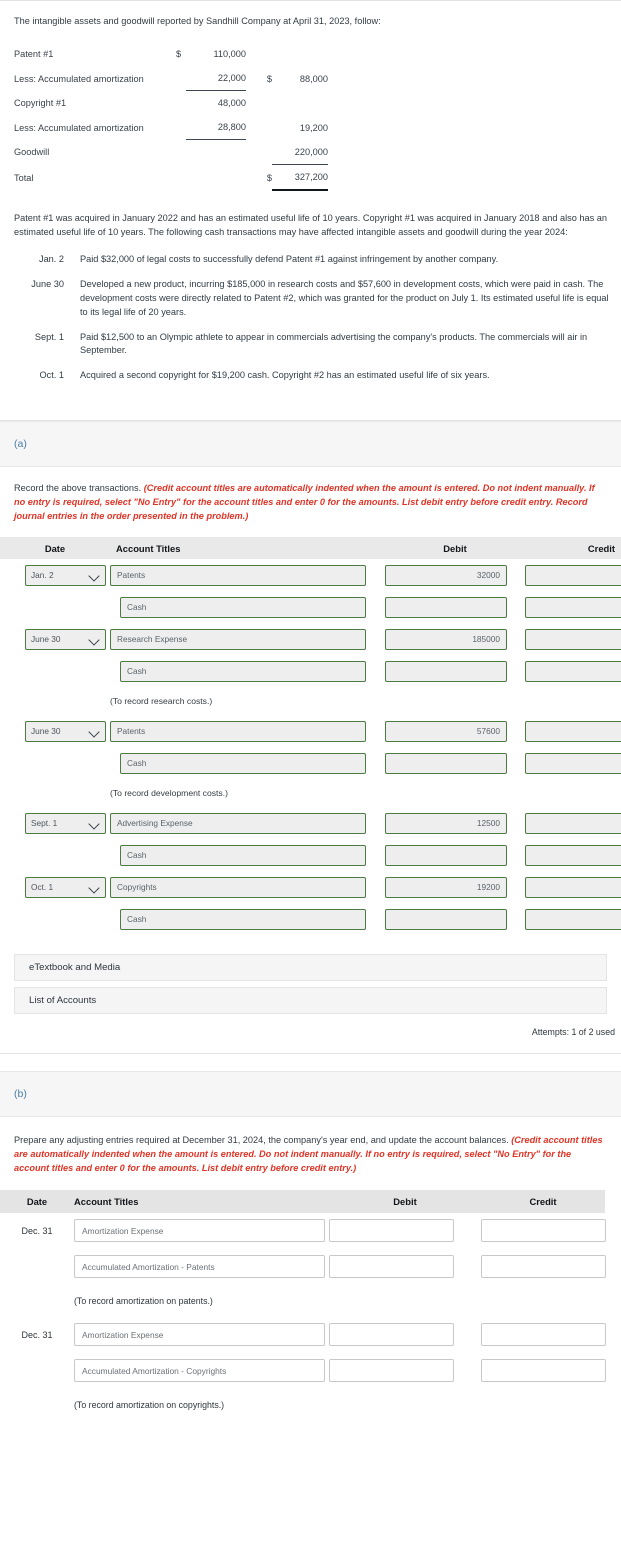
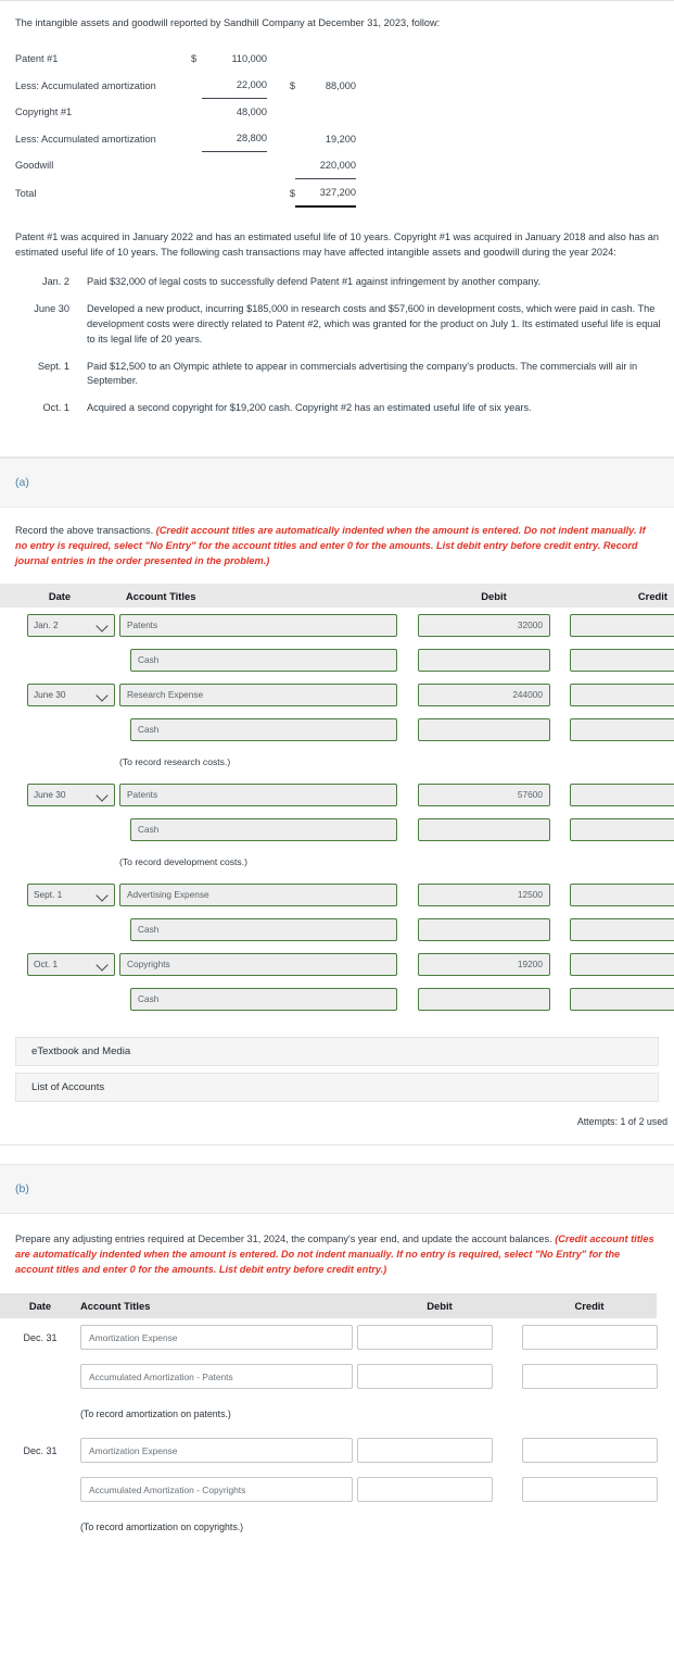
- The intangible assets and goodwill reported by Sandhill Company at April 31, 2023, follow:
+ The intangible assets and goodwill reported by Sandhill Company at December 31, 2023, follow:
  Patent #1	$	110,000
  Less: Accumulated amortization		22,000	$	88,000
  Copyright #1		48,000
  Less: Accumulated amortization		28,800		19,200
  Goodwill				220,000
  Total			$	327,200
  Patent #1 was acquired in January 2022 and has an estimated useful life of 10 years. Copyright #1 was acquired in January 2018 and also has an estimated useful life of 10 years. The following cash transactions may have affected intangible assets and goodwill during the year 2024:
  Jan. 2
  Paid $32,000 of legal costs to successfully defend Patent #1 against infringement by another company.
  June 30
  Developed a new product, incurring $185,000 in research costs and $57,600 in development costs, which were paid in cash. The development costs were directly related to Patent #2, which was granted for the product on July 1. Its estimated useful life is equal to its legal life of 20 years.
  Sept. 1
  Paid $12,500 to an Olympic athlete to appear in commercials advertising the company's products. The commercials will air in September.
  Oct. 1
  Acquired a second copyright for $19,200 cash. Copyright #2 has an estimated useful life of six years.
  (a)
  Record the above transactions. (Credit account titles are automatically indented when the amount is entered. Do not indent manually. If no entry is required, select "No Entry" for the account titles and enter 0 for the amounts. List debit entry before credit entry. Record journal entries in the order presented in the problem.)
  Date
  Account Titles
  Debit
  Credit
  Jan. 2
  Patents
  32000
  Cash
  June 30
  Research Expense
- 185000
+ 244000
  Cash
  (To record research costs.)
  June 30
  Patents
  57600
  Cash
  (To record development costs.)
  Sept. 1
  Advertising Expense
  12500
  Cash
  Oct. 1
  Copyrights
  19200
  Cash
  eTextbook and Media
  List of Accounts
  Attempts: 1 of 2 used
  (b)
  Prepare any adjusting entries required at December 31, 2024, the company's year end, and update the account balances. (Credit account titles are automatically indented when the amount is entered. Do not indent manually. If no entry is required, select "No Entry" for the account titles and enter 0 for the amounts. List debit entry before credit entry.)
  Date
  Account Titles
  Debit
  Credit
  Dec. 31
  Amortization Expense
  Accumulated Amortization - Patents
  (To record amortization on patents.)
  Dec. 31
  Amortization Expense
  Accumulated Amortization - Copyrights
  (To record amortization on copyrights.)
